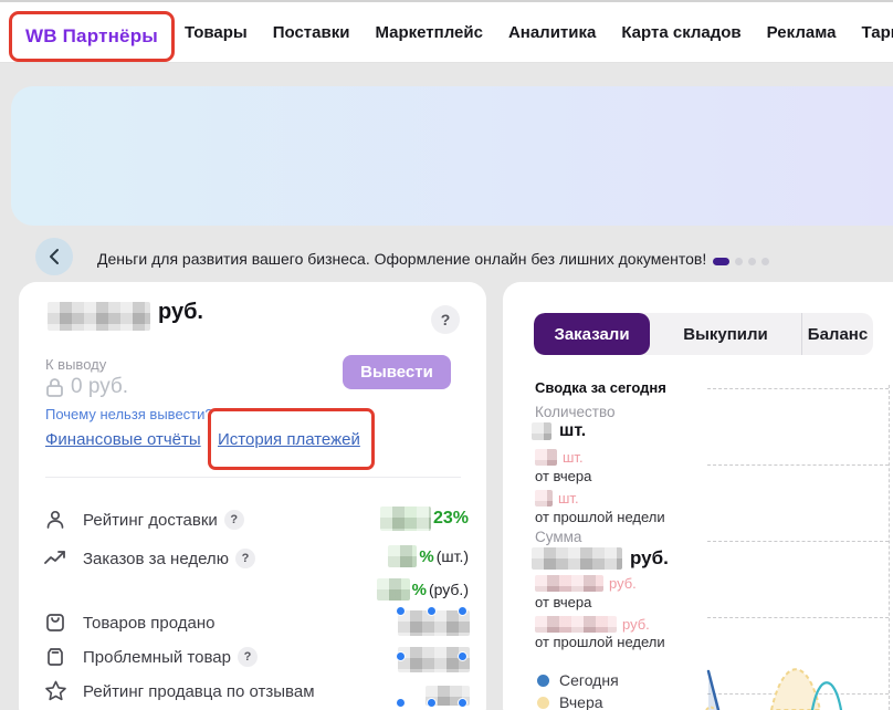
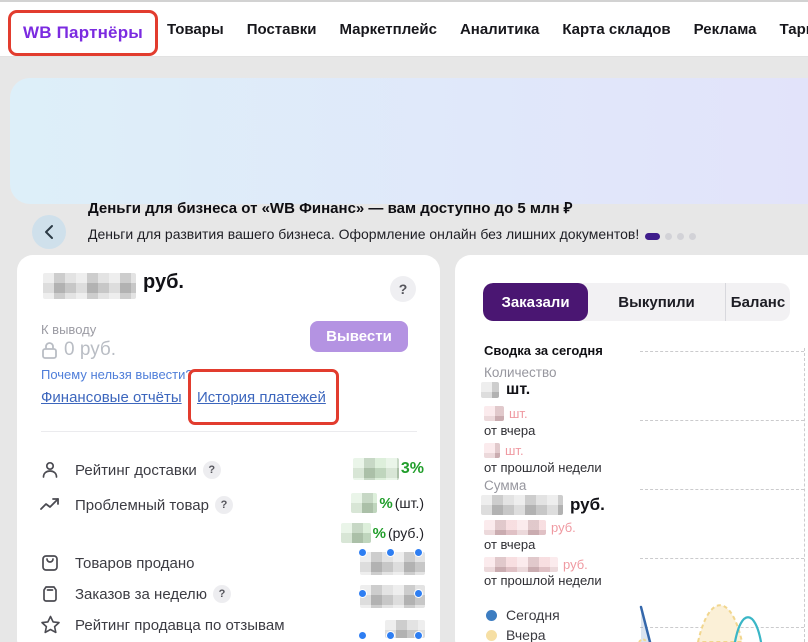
  WB Партнёры
  Товары
  Поставки
  Маркетплейс
  Аналитика
  Карта складов
  Реклама
+ Деньги для бизнеса от «WB Финанс» — вам доступно до 5 млн ₽
  Деньги для развития вашего бизнеса. Оформление онлайн без лишних документов!
  руб.
  ?
  К выводу
  0 руб.
  Почему нельзя вывести?
  Вывести
  Финансовые отчёты
  История платежей
  Рейтинг доставки
  ?
- 23%
+ 3%
- Заказов за неделю
+ Проблемный товар
  ?
  %
  (шт.)
  %
  (руб.)
  Товаров продано
- Проблемный товар
+ Заказов за неделю
  ?
  Рейтинг продавца по отзывам
  Заказали
  Выкупили
  Баланс
  Сводка за сегодня
  Количество
  шт.
  шт.
  от вчера
  шт.
  от прошлой недели
  Сумма
  руб.
  руб.
  от вчера
  руб.
  от прошлой недели
  Сегодня
  Вчера
